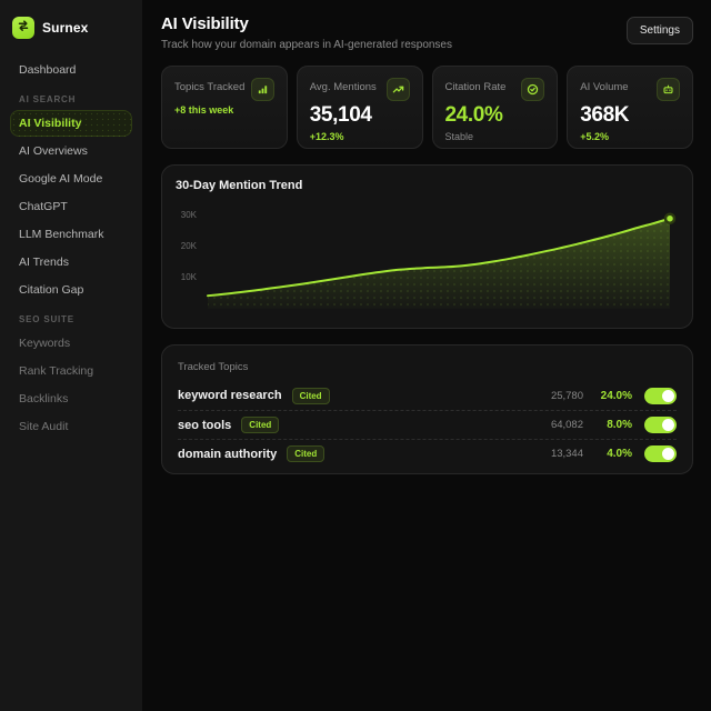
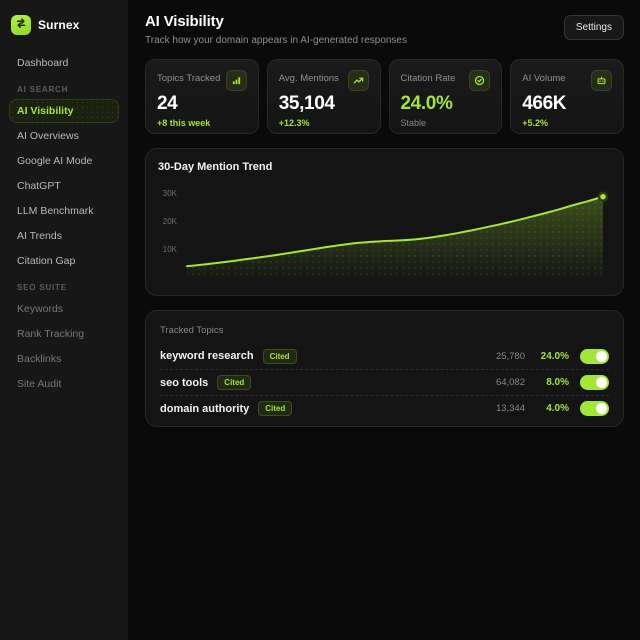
  Surnex
  Dashboard
  AI SEARCH
  AI Visibility
  AI Overviews
  Google AI Mode
  ChatGPT
  LLM Benchmark
  AI Trends
  Citation Gap
  SEO SUITE
  Keywords
  Rank Tracking
  Backlinks
  Site Audit
  AI Visibility
  Track how your domain appears in AI-generated responses
  Settings
  Topics Tracked
+ 24
  +8 this week
  Avg. Mentions
  35,104
  +12.3%
  Citation Rate
  24.0%
  Stable
  AI Volume
- 368K
+ 466K
  +5.2%
  30-Day Mention Trend
  10K
  20K
  30K
  Tracked Topics
  keyword research
  Cited
  25,780
  24.0%
  seo tools
  Cited
  64,082
  8.0%
  domain authority
  Cited
  13,344
  4.0%
